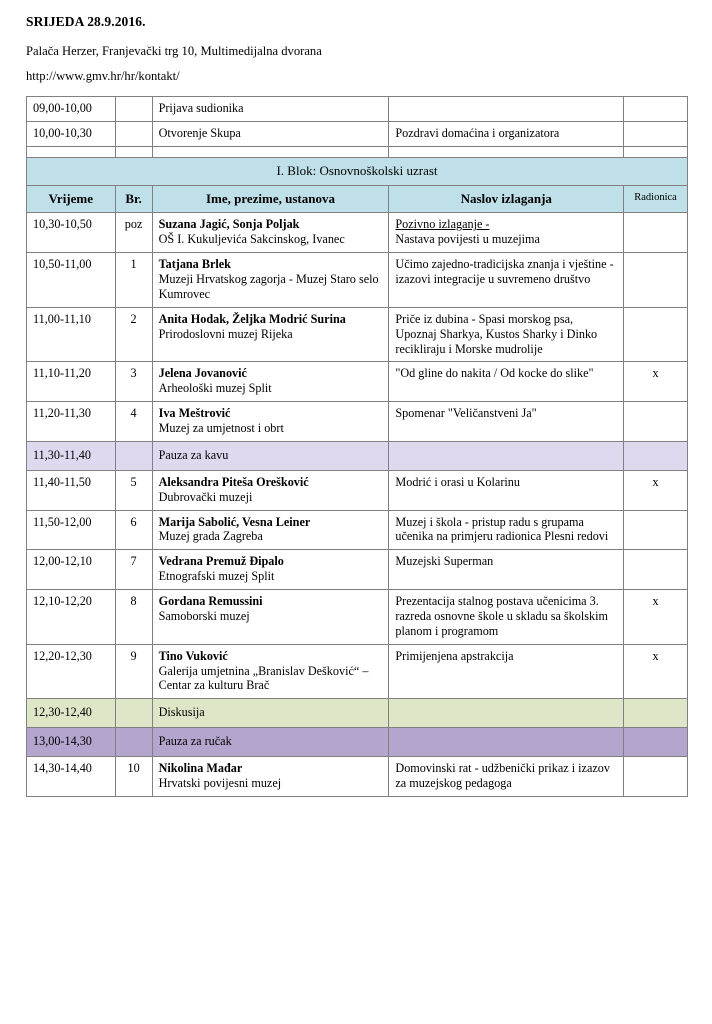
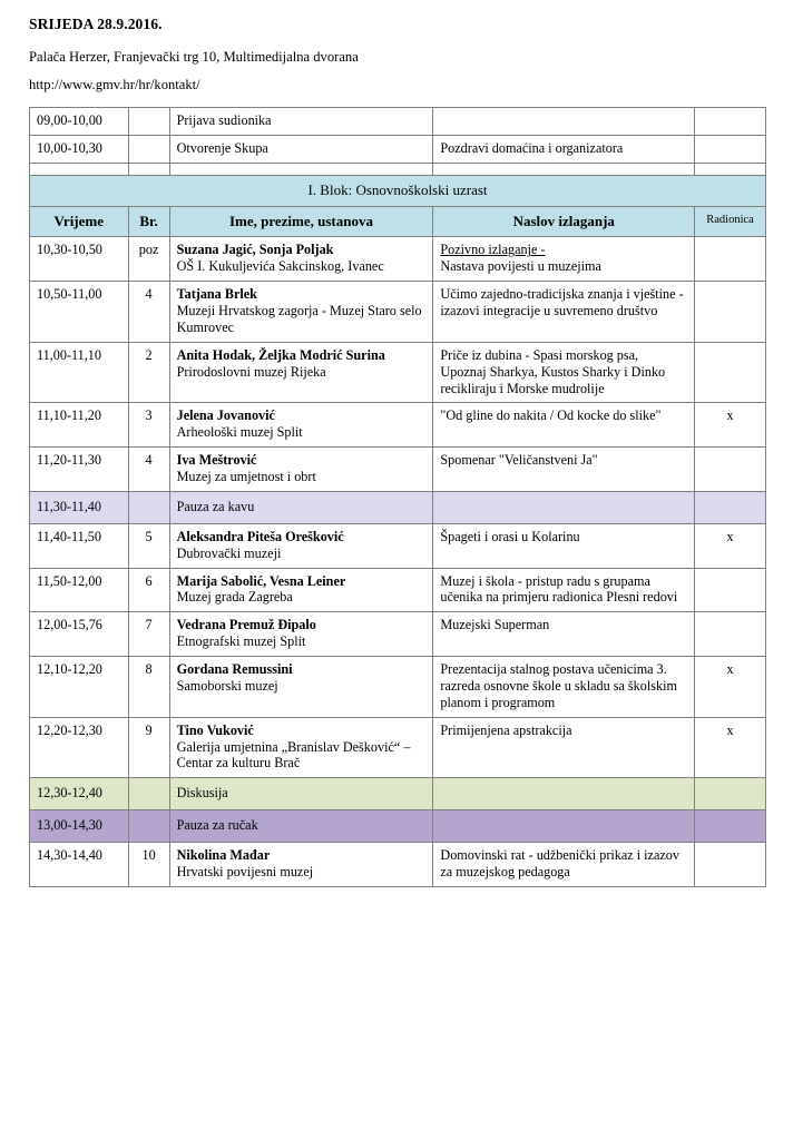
  SRIJEDA 28.9.2016.
  Palača Herzer, Franjevački trg 10, Multimedijalna dvorana
  http://www.gmv.hr/hr/kontakt/
  09,00-10,00		Prijava sudionika
  10,00-10,30		Otvorenje Skupa	Pozdravi domaćina i organizatora
  I. Blok: Osnovnoškolski uzrast
  Vrijeme	Br.	Ime, prezime, ustanova	Naslov izlaganja	Radionica
  10,30-10,50	poz	Suzana Jagić, Sonja PoljakOŠ I. Kukuljevića Sakcinskog, Ivanec	Pozivno izlaganje -Nastava povijesti u muzejima
- 10,50-11,00	1	Tatjana BrlekMuzeji Hrvatskog zagorja - Muzej Staro selo Kumrovec	Učimo zajedno-tradicijska znanja i vještine - izazovi integracije u suvremeno društvo
+ 10,50-11,00	4	Tatjana BrlekMuzeji Hrvatskog zagorja - Muzej Staro selo Kumrovec	Učimo zajedno-tradicijska znanja i vještine - izazovi integracije u suvremeno društvo
  11,00-11,10	2	Anita Hodak, Željka Modrić SurinaPrirodoslovni muzej Rijeka	Priče iz dubina - Spasi morskog psa, Upoznaj Sharkya, Kustos Sharky i Dinko recikliraju i Morske mudrolije
  11,10-11,20	3	Jelena JovanovićArheološki muzej Split	"Od gline do nakita / Od kocke do slike"	x
  11,20-11,30	4	Iva MeštrovićMuzej za umjetnost i obrt	Spomenar "Veličanstveni Ja"
  11,30-11,40		Pauza za kavu
- 11,40-11,50	5	Aleksandra Piteša OreškovićDubrovački muzeji	Modrić i orasi u Kolarinu	x
+ 11,40-11,50	5	Aleksandra Piteša OreškovićDubrovački muzeji	Špageti i orasi u Kolarinu	x
  11,50-12,00	6	Marija Sabolić, Vesna LeinerMuzej grada Zagreba	Muzej i škola - pristup radu s grupama učenika na primjeru radionica Plesni redovi
- 12,00-12,10	7	Vedrana Premuž ĐipaloEtnografski muzej Split	Muzejski Superman
+ 12,00-15,76	7	Vedrana Premuž ĐipaloEtnografski muzej Split	Muzejski Superman
  12,10-12,20	8	Gordana RemussiniSamoborski muzej	Prezentacija stalnog postava učenicima 3. razreda osnovne škole u skladu sa školskim planom i programom	x
  12,20-12,30	9	Tino VukovićGalerija umjetnina „Branislav Dešković“ – Centar za kulturu Brač	Primijenjena apstrakcija	x
  12,30-12,40		Diskusija
  13,00-14,30		Pauza za ručak
  14,30-14,40	10	Nikolina MađarHrvatski povijesni muzej	Domovinski rat - udžbenički prikaz i izazov za muzejskog pedagoga
